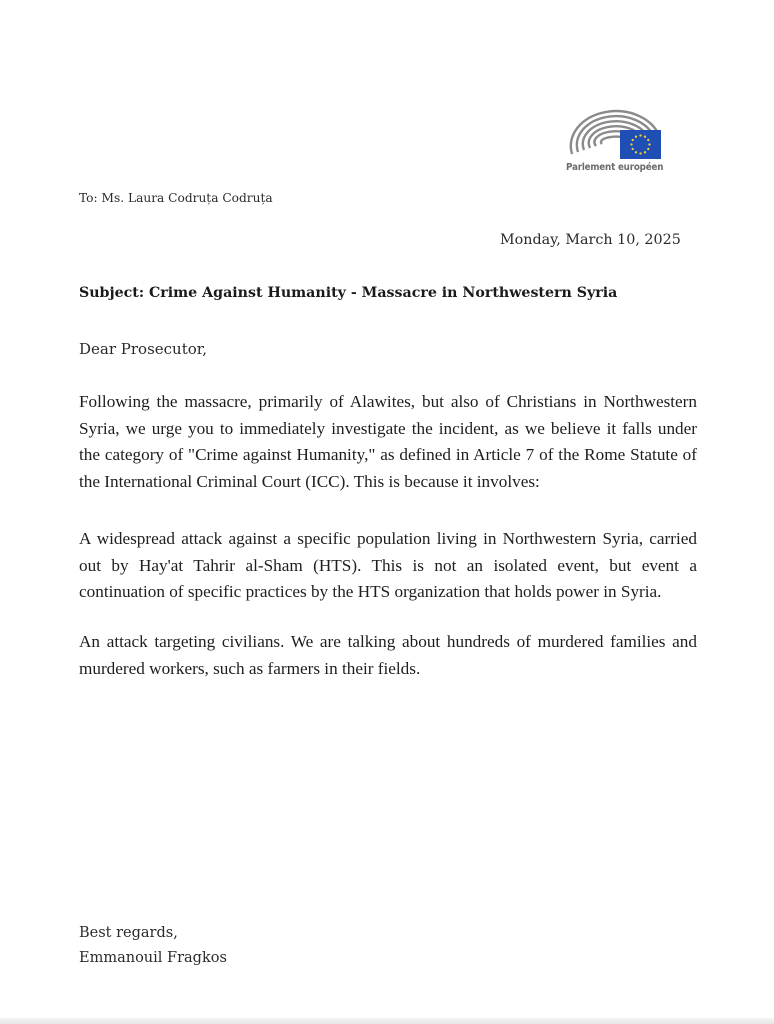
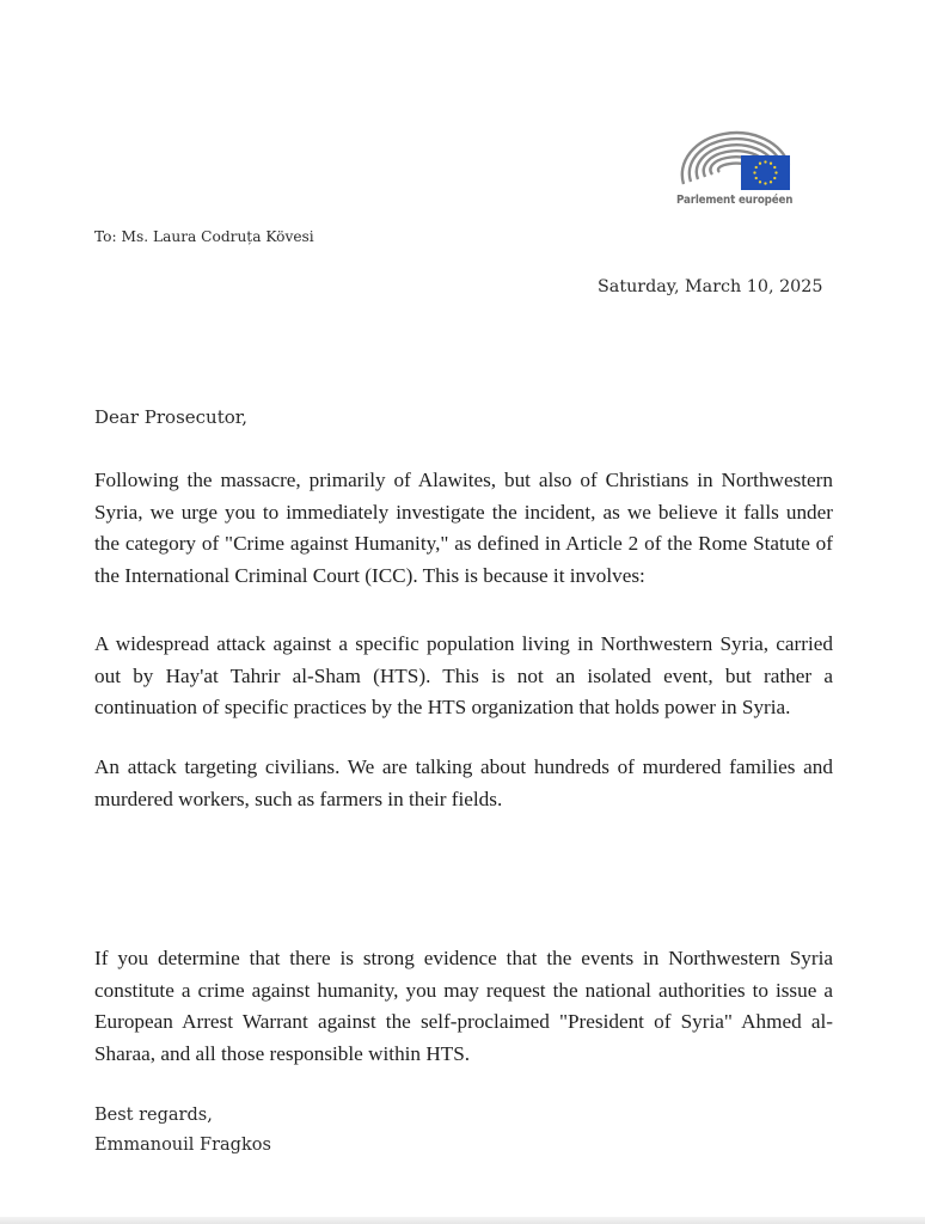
  Parlement européen
- To: Ms. Laura Codruța Codruța
+ To: Ms. Laura Codruța Kövesi
- Monday, March 10, 2025
+ Saturday, March 10, 2025
- Subject: Crime Against Humanity - Massacre in Northwestern Syria
  Dear Prosecutor,
- Following the massacre, primarily of Alawites, but also of Christians in Northwestern Syria, we urge you to immediately investigate the incident, as we believe it falls under the category of "Crime against Humanity," as defined in Article 7 of the Rome Statute of the International Criminal Court (ICC). This is because it involves:
+ Following the massacre, primarily of Alawites, but also of Christians in Northwestern Syria, we urge you to immediately investigate the incident, as we believe it falls under the category of "Crime against Humanity," as defined in Article 2 of the Rome Statute of the International Criminal Court (ICC). This is because it involves:
- A widespread attack against a specific population living in Northwestern Syria, carried out by Hay'at Tahrir al-Sham (HTS). This is not an isolated event, but event a continuation of specific practices by the HTS organization that holds power in Syria.
+ A widespread attack against a specific population living in Northwestern Syria, carried out by Hay'at Tahrir al-Sham (HTS). This is not an isolated event, but rather a continuation of specific practices by the HTS organization that holds power in Syria.
  An attack targeting civilians. We are talking about hundreds of murdered families and murdered workers, such as farmers in their fields.
+ If you determine that there is strong evidence that the events in Northwestern Syria constitute a crime against humanity, you may request the national authorities to issue a European Arrest Warrant against the self-proclaimed "President of Syria" Ahmed al-Sharaa, and all those responsible within HTS.
  Best regards,
  Emmanouil Fragkos
